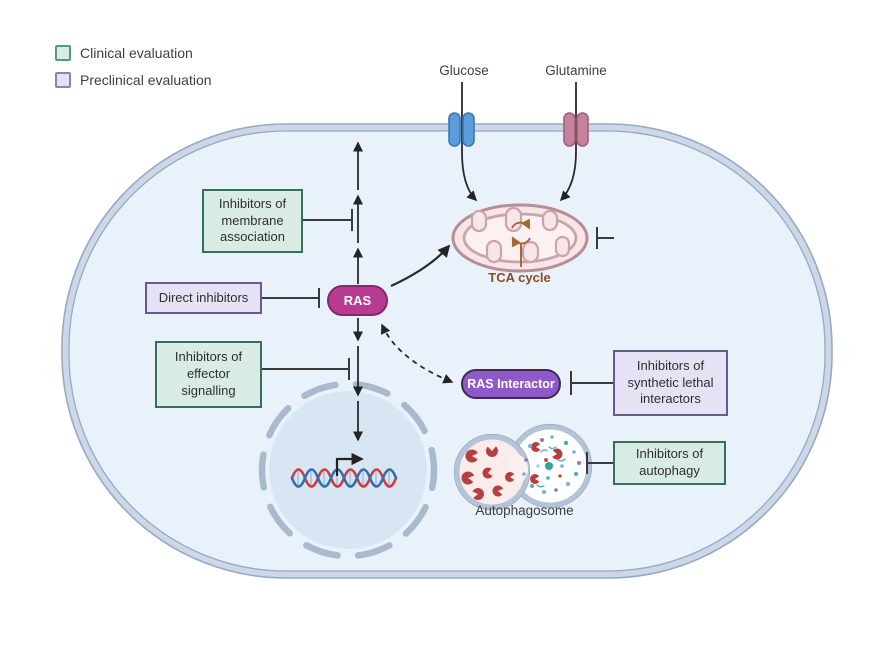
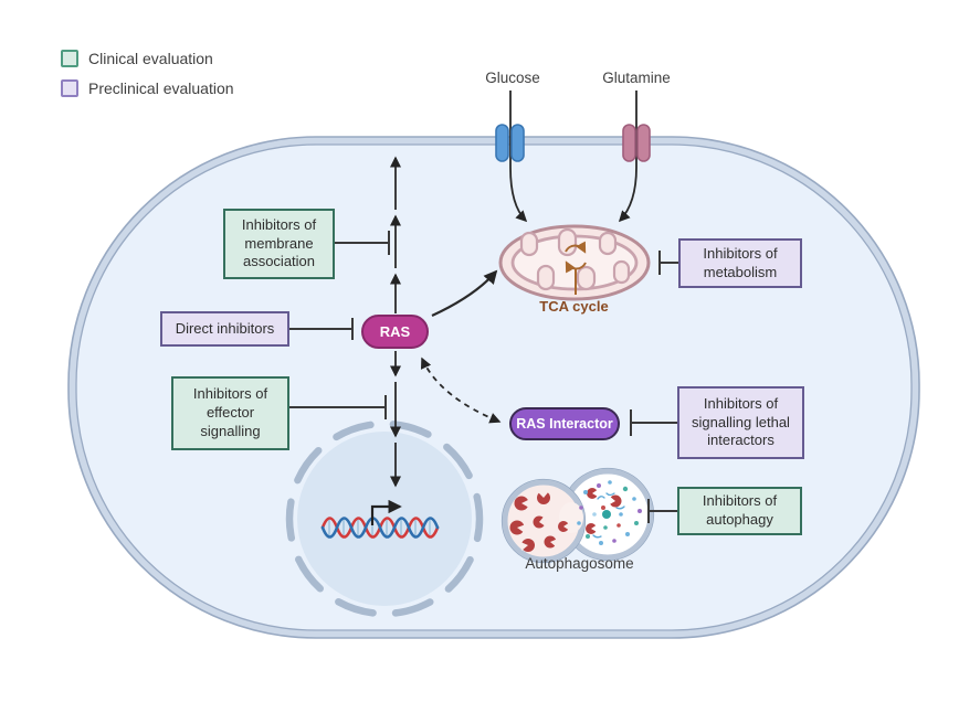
  Clinical evaluation
  Preclinical evaluation
  Glucose
  Glutamine
  TCA cycle
  Autophagosome
  Inhibitors of membrane association
  Direct inhibitors
  Inhibitors of effector signalling
+ Inhibitors of metabolism
- Inhibitors of synthetic lethal interactors
+ Inhibitors of signalling lethal interactors
  Inhibitors of autophagy
  RAS
  RAS Interactor
